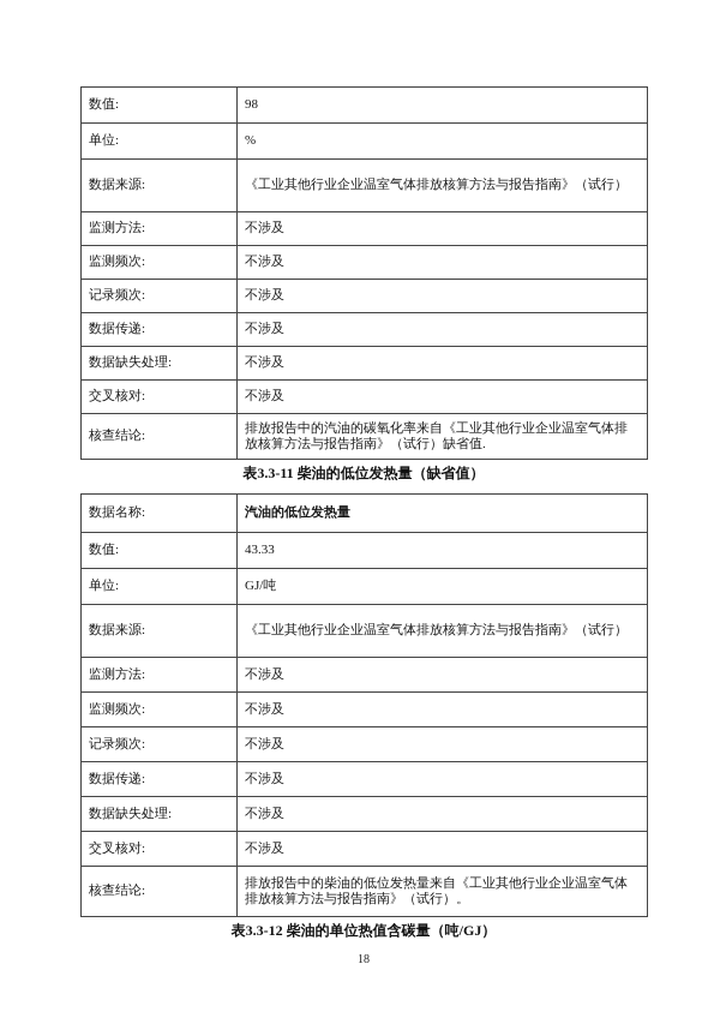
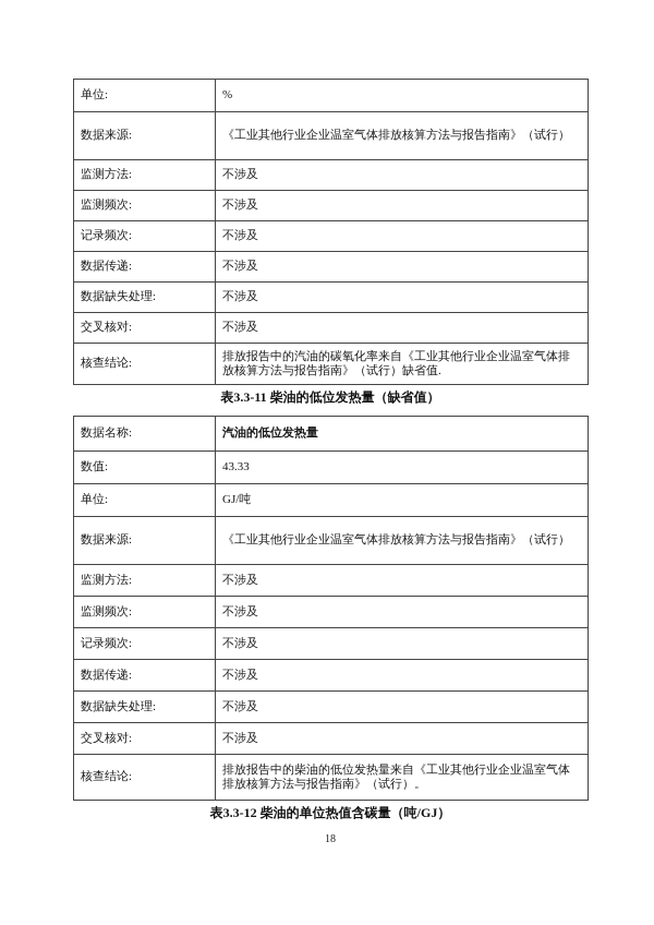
- 数值:	98
  单位:	%
  数据来源:	《工业其他行业企业温室气体排放核算方法与报告指南》（试行）
  监测方法:	不涉及
  监测频次:	不涉及
  记录频次:	不涉及
  数据传递:	不涉及
  数据缺失处理:	不涉及
  交叉核对:	不涉及
  核查结论:	排放报告中的汽油的碳氧化率来自《工业其他行业企业温室气体排放核算方法与报告指南》（试行）缺省值.
  表3.3-11 柴油的低位发热量（缺省值）
  数据名称:	汽油的低位发热量
  数值:	43.33
  单位:	GJ/吨
  数据来源:	《工业其他行业企业温室气体排放核算方法与报告指南》（试行）
  监测方法:	不涉及
  监测频次:	不涉及
  记录频次:	不涉及
  数据传递:	不涉及
  数据缺失处理:	不涉及
  交叉核对:	不涉及
  核查结论:	排放报告中的柴油的低位发热量来自《工业其他行业企业温室气体排放核算方法与报告指南》（试行）。
  表3.3-12 柴油的单位热值含碳量（吨/GJ）
  18
